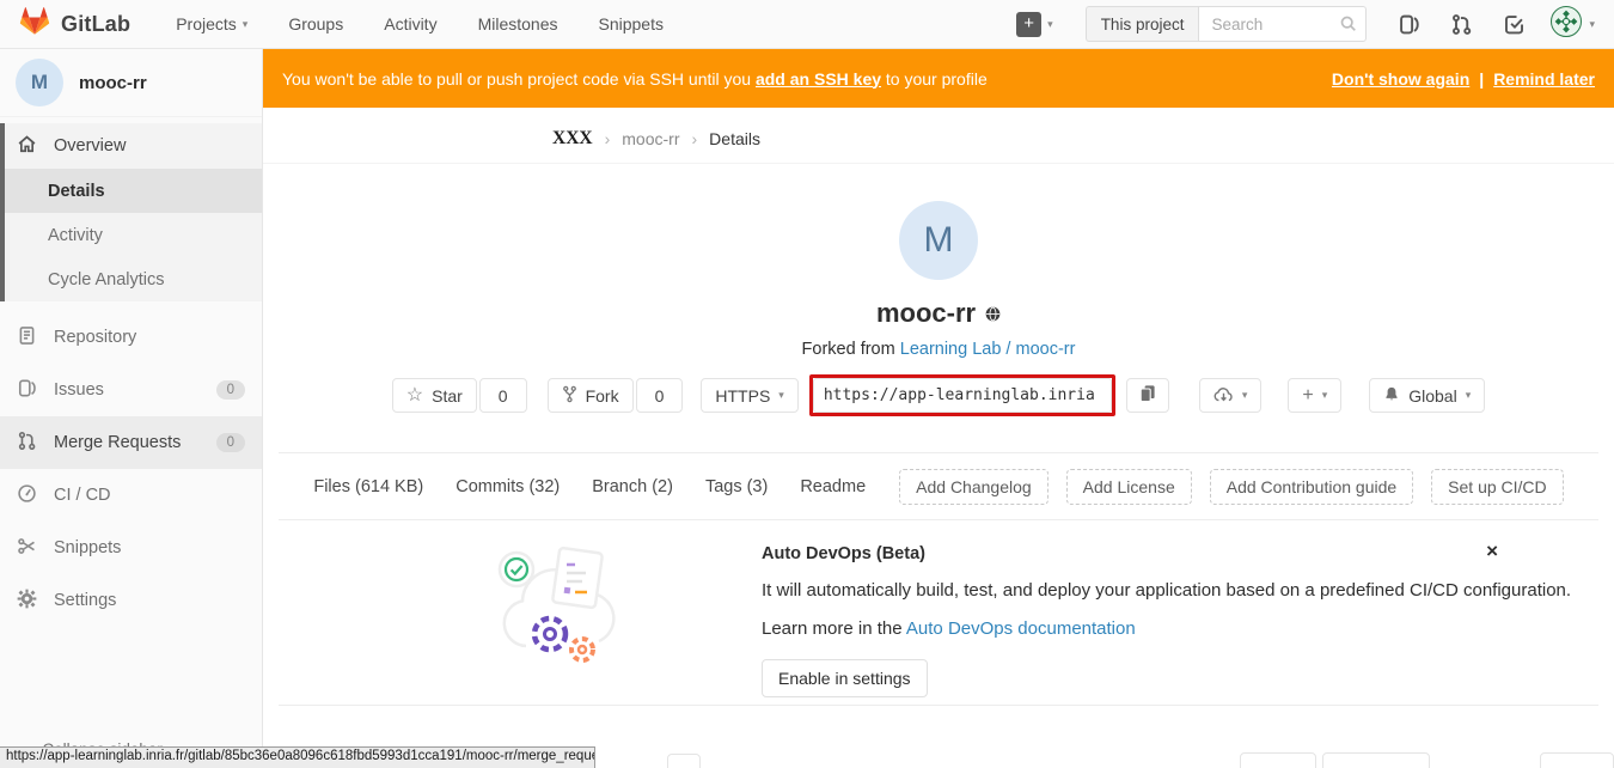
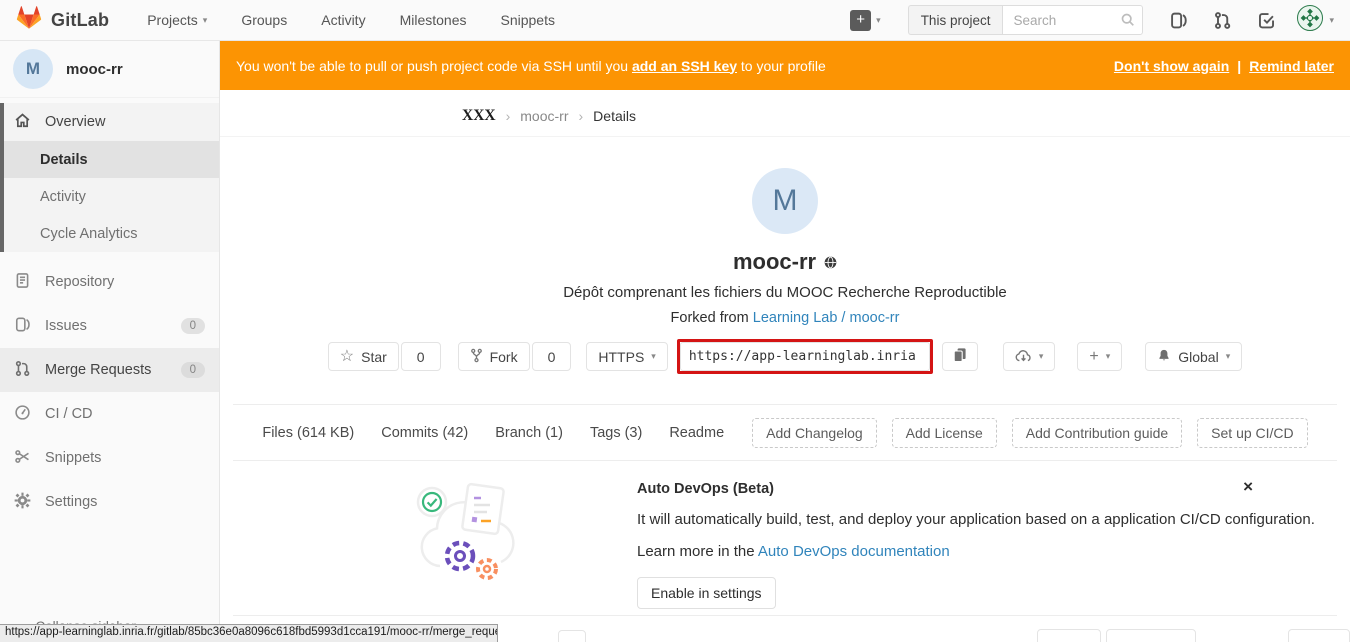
  GitLab
  Projects
  ▾
  Groups
  Activity
  Milestones
  Snippets
  +
  ▾
  This project
  Search
  ▾
  M
  mooc-rr
  Overview
  Details
  Activity
  Cycle Analytics
  Repository
  Issues
  0
  Merge Requests
  0
  CI / CD
  Snippets
  Settings
  You won't be able to pull or push project code via SSH until you add an SSH key to your profile
  Don't show again
  |
  Remind later
  XXX
  ›
  mooc-rr
  ›
  Details
  M
  mooc-rr
+ Dépôt comprenant les fichiers du MOOC Recherche Reproductible
  Forked from Learning Lab / mooc-rr
  ☆
  Star
  0
  Fork
  0
  HTTPS
  ▾
  https://app-learninglab.inria
  ▾
  +
  ▾
  Global
  ▾
  Files (614 KB)
- Commits (32)
+ Commits (42)
- Branch (2)
+ Branch (1)
  Tags (3)
  Readme
  Add Changelog
  Add License
  Add Contribution guide
  Set up CI/CD
  Auto DevOps (Beta)
- It will automatically build, test, and deploy your application based on a predefined CI/CD configuration.
+ It will automatically build, test, and deploy your application based on a application CI/CD configuration.
  Learn more in the Auto DevOps documentation
  Enable in settings
  ×
  https://app-learninglab.inria.fr/gitlab/85bc36e0a8096c618fbd5993d1cca191/mooc-rr/merge_reque
